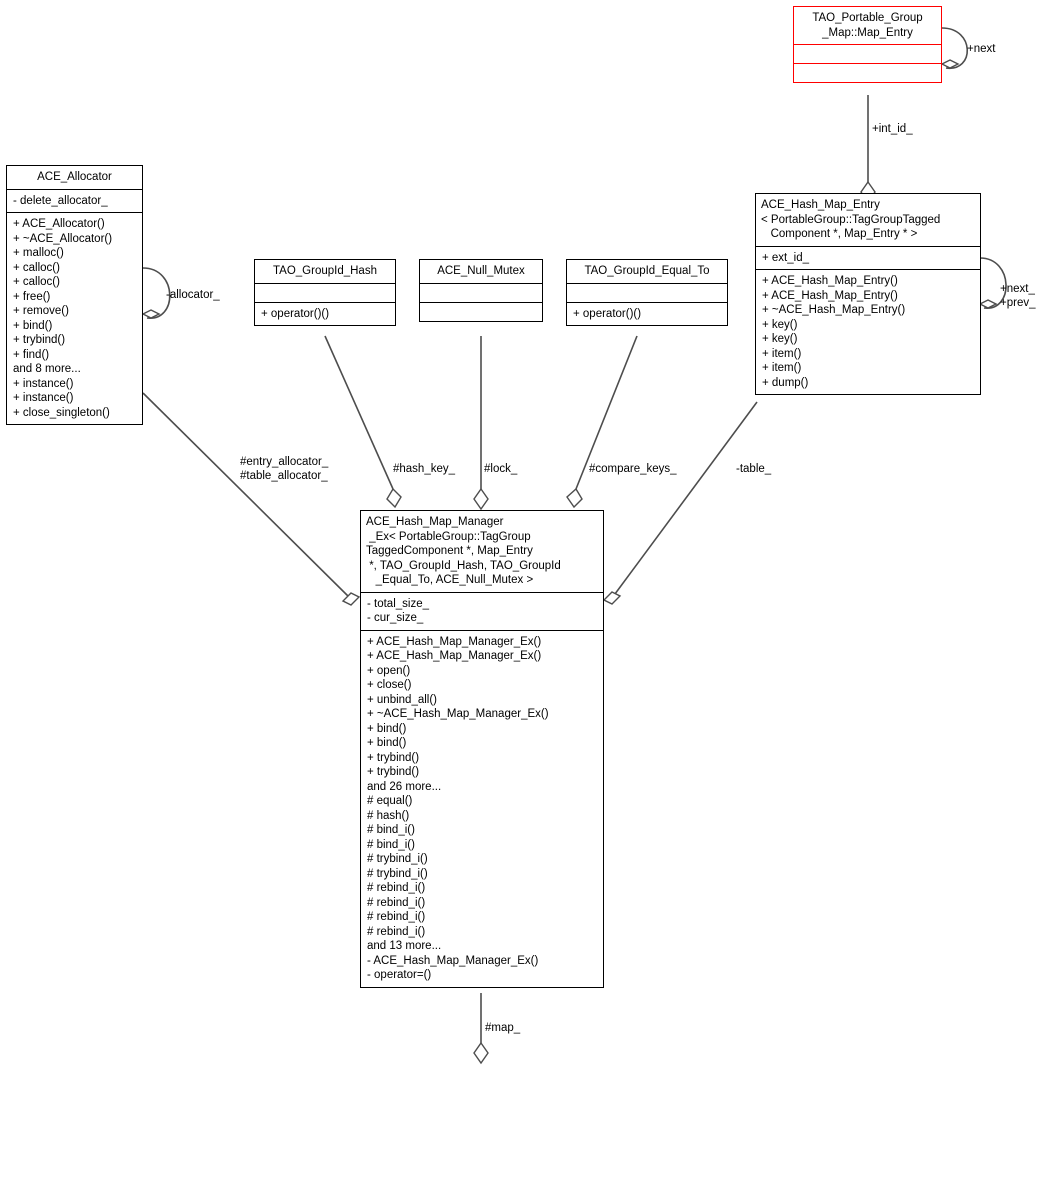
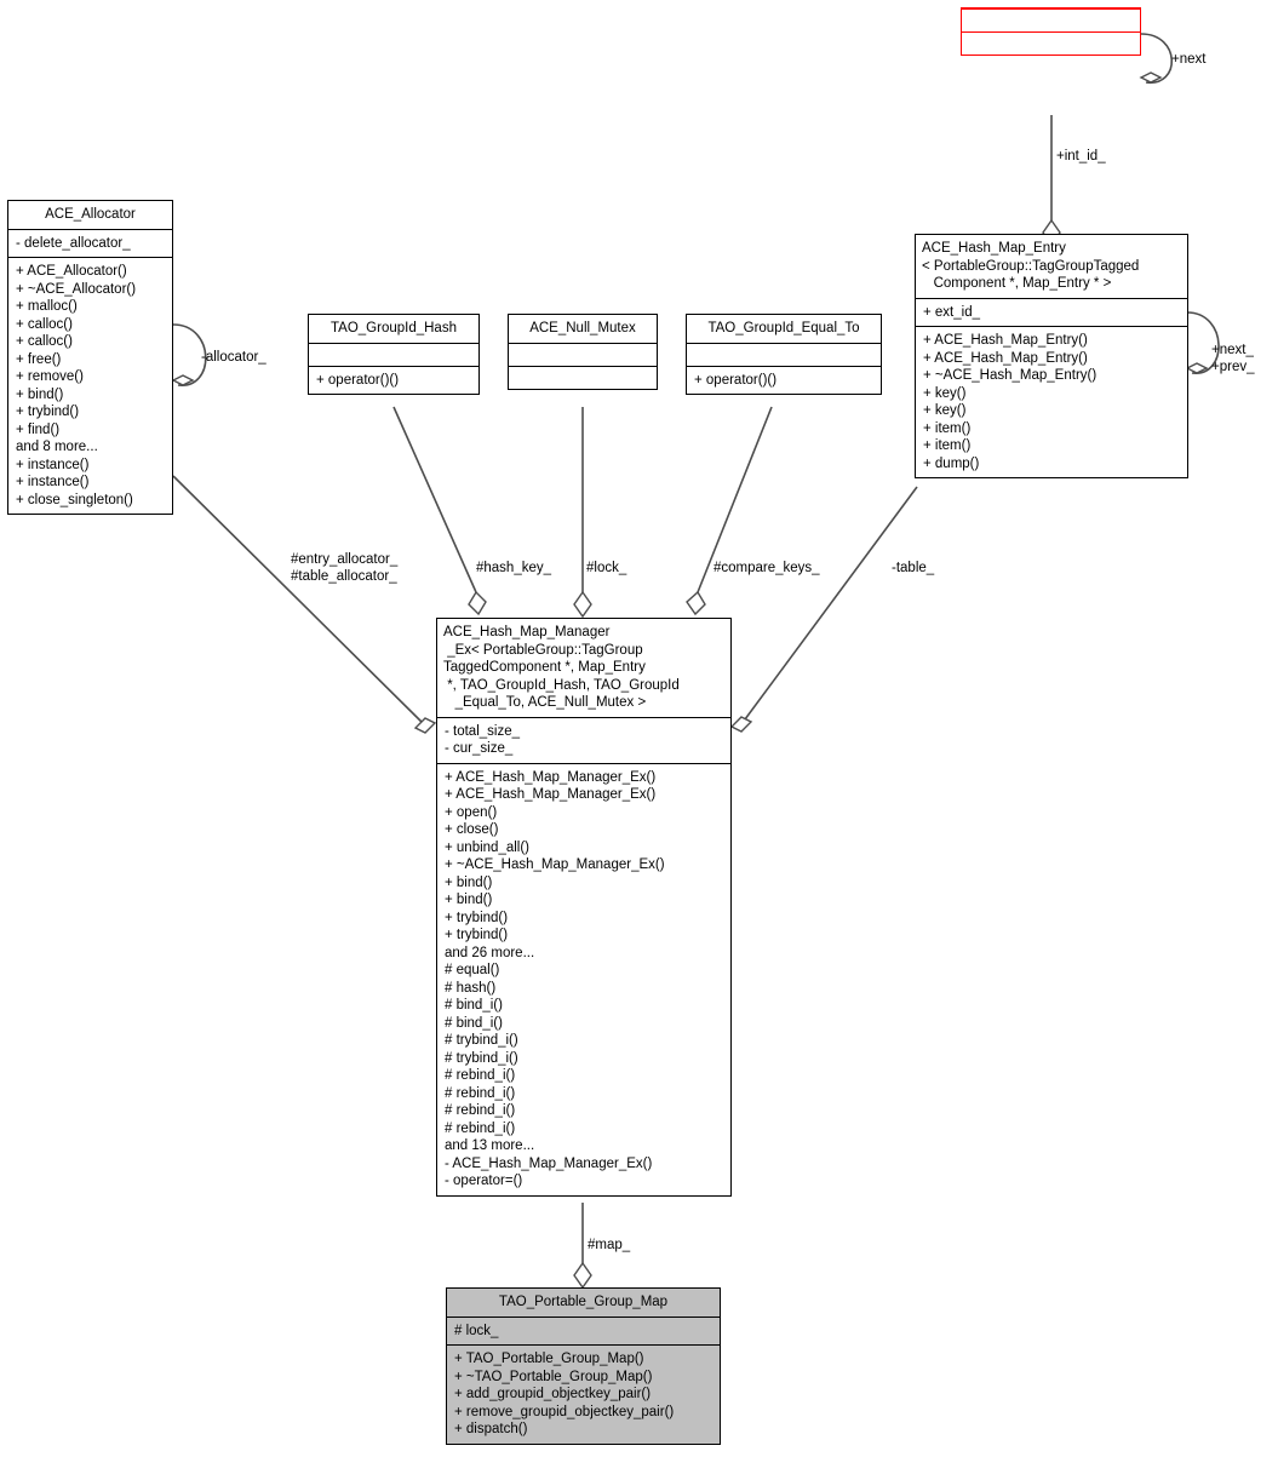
- TAO_Portable_Group
- _Map::Map_Entry
  ACE_Allocator
  - delete_allocator_
  + ACE_Allocator()
  + ~ACE_Allocator()
  + malloc()
  + calloc()
  + calloc()
  + free()
  + remove()
  + bind()
  + trybind()
  + find()
  and 8 more...
  + instance()
  + instance()
  + close_singleton()
  TAO_GroupId_Hash
  + operator()()
  ACE_Null_Mutex
  TAO_GroupId_Equal_To
  + operator()()
  ACE_Hash_Map_Entry
  < PortableGroup::TagGroupTagged
  Component *, Map_Entry * >
  + ext_id_
  + ACE_Hash_Map_Entry()
  + ACE_Hash_Map_Entry()
  + ~ACE_Hash_Map_Entry()
  + key()
  + key()
  + item()
  + item()
  + dump()
  ACE_Hash_Map_Manager
  _Ex< PortableGroup::TagGroup
  TaggedComponent *, Map_Entry
  *, TAO_GroupId_Hash, TAO_GroupId
  _Equal_To, ACE_Null_Mutex >
  - total_size_
  - cur_size_
  + ACE_Hash_Map_Manager_Ex()
  + ACE_Hash_Map_Manager_Ex()
  + open()
  + close()
  + unbind_all()
  + ~ACE_Hash_Map_Manager_Ex()
  + bind()
  + bind()
  + trybind()
  + trybind()
  and 26 more...
  # equal()
  # hash()
  # bind_i()
  # bind_i()
  # trybind_i()
  # trybind_i()
  # rebind_i()
  # rebind_i()
  # rebind_i()
  # rebind_i()
  and 13 more...
  - ACE_Hash_Map_Manager_Ex()
  - operator=()
+ TAO_Portable_Group_Map
+ # lock_
+ + TAO_Portable_Group_Map()
+ + ~TAO_Portable_Group_Map()
+ + add_groupid_objectkey_pair()
+ + remove_groupid_objectkey_pair()
+ + dispatch()
  +next
  +int_id_
  -allocator_
  +next_
  +prev_
  #entry_allocator_
  #table_allocator_
  #hash_key_
  #lock_
  #compare_keys_
  -table_
  #map_
